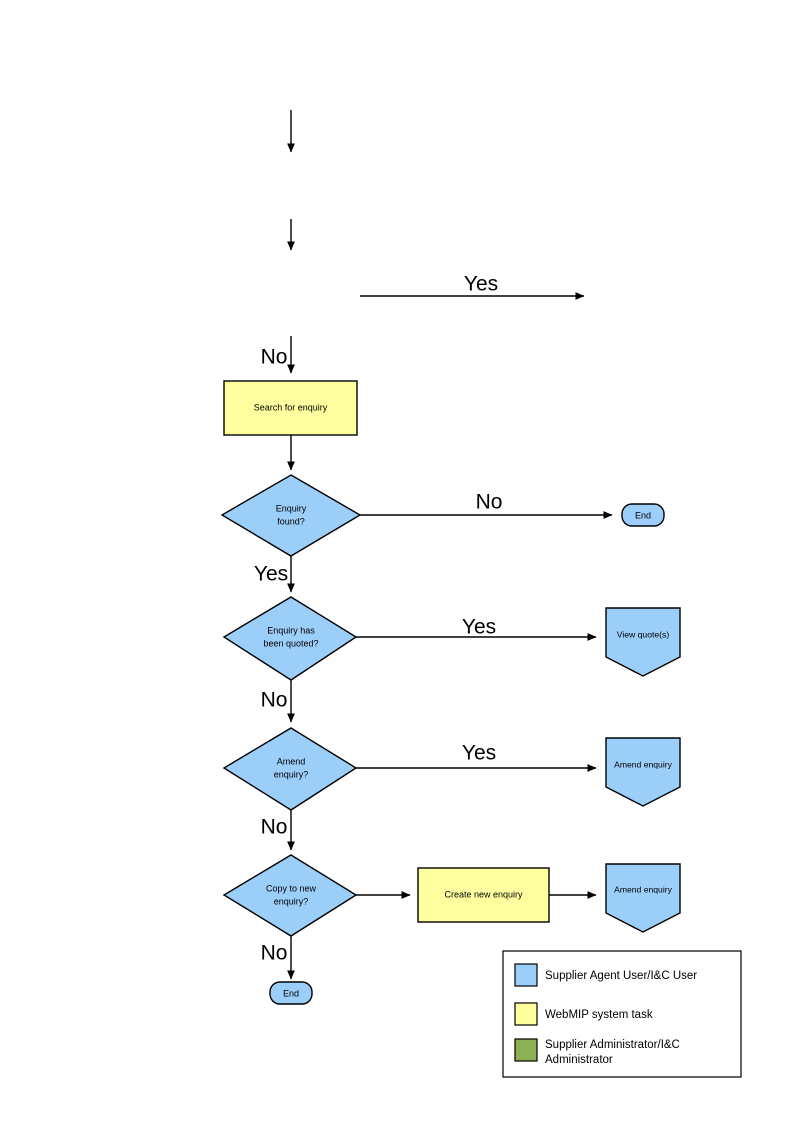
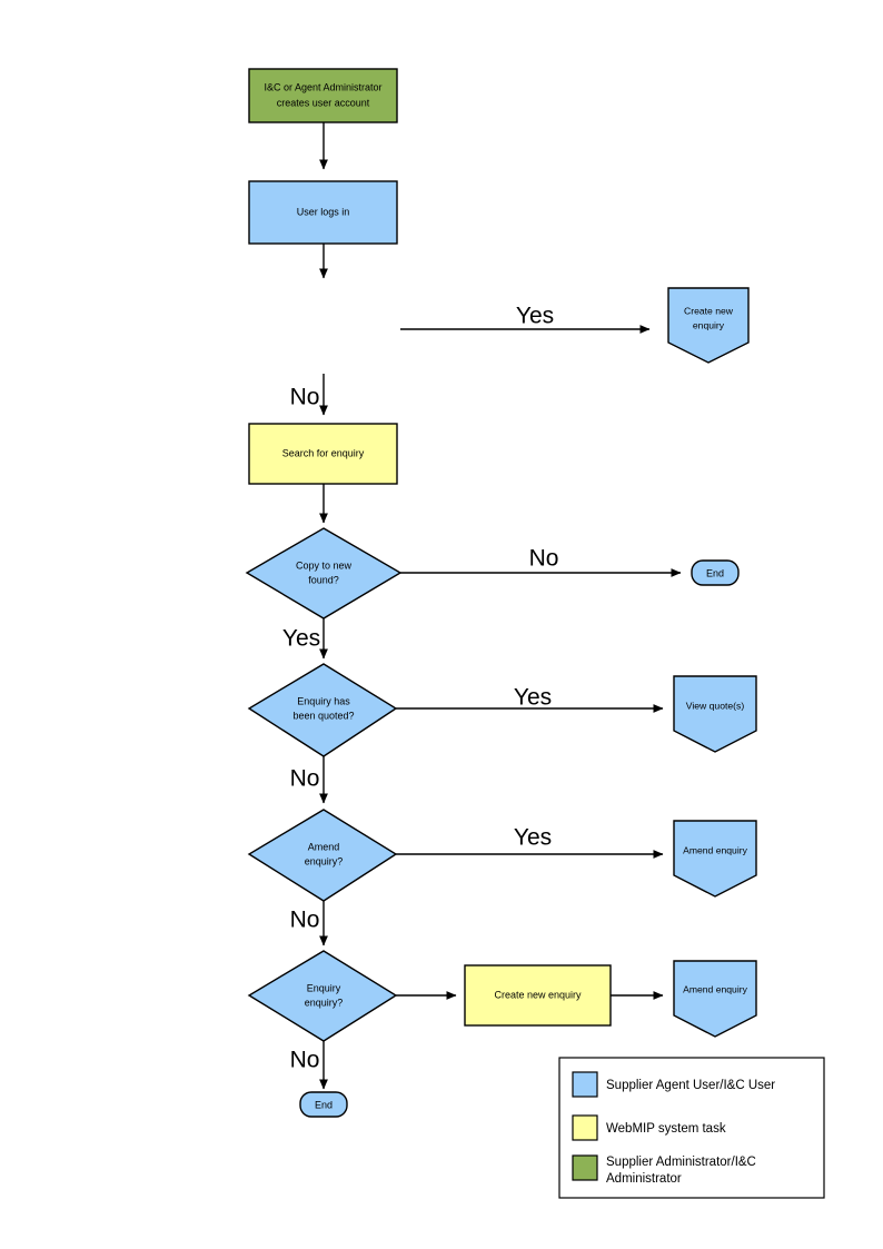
+ I&C or Agent Administrator
+ creates user account
+ User logs in
+ Create new
+ enquiry
  Search for enquiry
- Enquiry
+ Copy to new
  found?
  End
  Enquiry has
  been quoted?
  View quote(s)
  Amend
  enquiry?
  Amend enquiry
- Copy to new
+ Enquiry
  enquiry?
  Create new enquiry
  Amend enquiry
  End
  Yes
  No
  No
  Yes
  Yes
  No
  Yes
  No
  No
  Supplier Agent User/I&C User
  WebMIP system task
  Supplier Administrator/I&C
  Administrator
